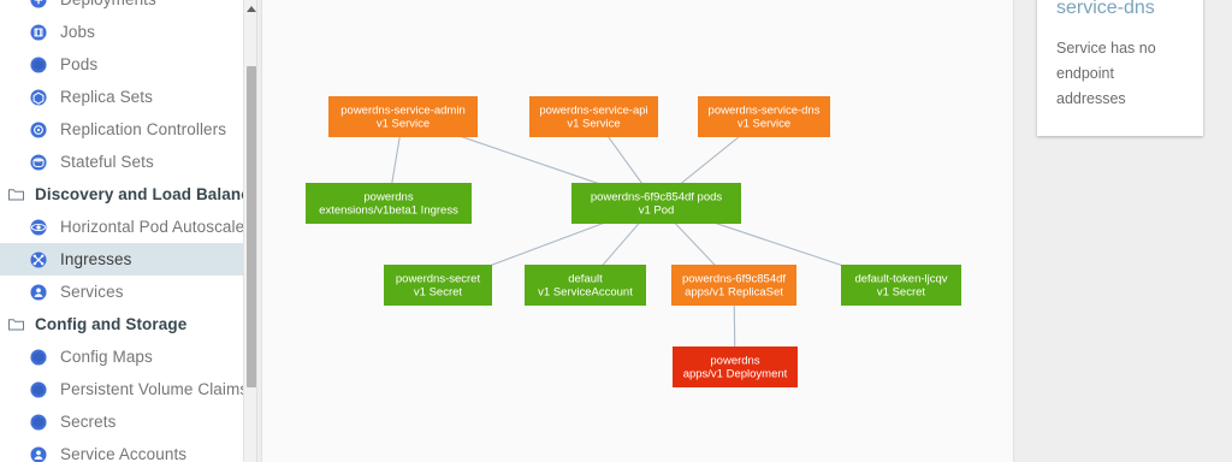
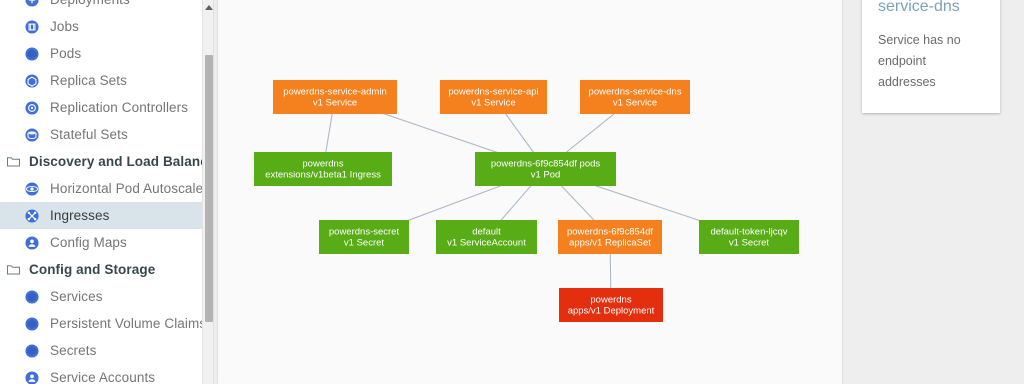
  Jobs
  Pods
  Replica Sets
  Replication Controllers
  Stateful Sets
  Discovery and Load Balan
  Horizontal Pod Autoscale
  Ingresses
- Services
+ Config Maps
  Config and Storage
- Config Maps
+ Services
  Persistent Volume Claim
  Secrets
  Service Accounts
  powerdns-service-admin
  v1 Service
  powerdns-service-api
  v1 Service
  powerdns-service-dns
  v1 Service
  powerdns
  extensions/v1beta1 Ingress
  powerdns-6f9c854df pods
  v1 Pod
  powerdns-secret
  v1 Secret
  default
  v1 ServiceAccount
  powerdns-6f9c854df
  apps/v1 ReplicaSet
  default-token-ljcqv
  v1 Secret
  powerdns
  apps/v1 Deployment
  Service has no endpoint addresses
